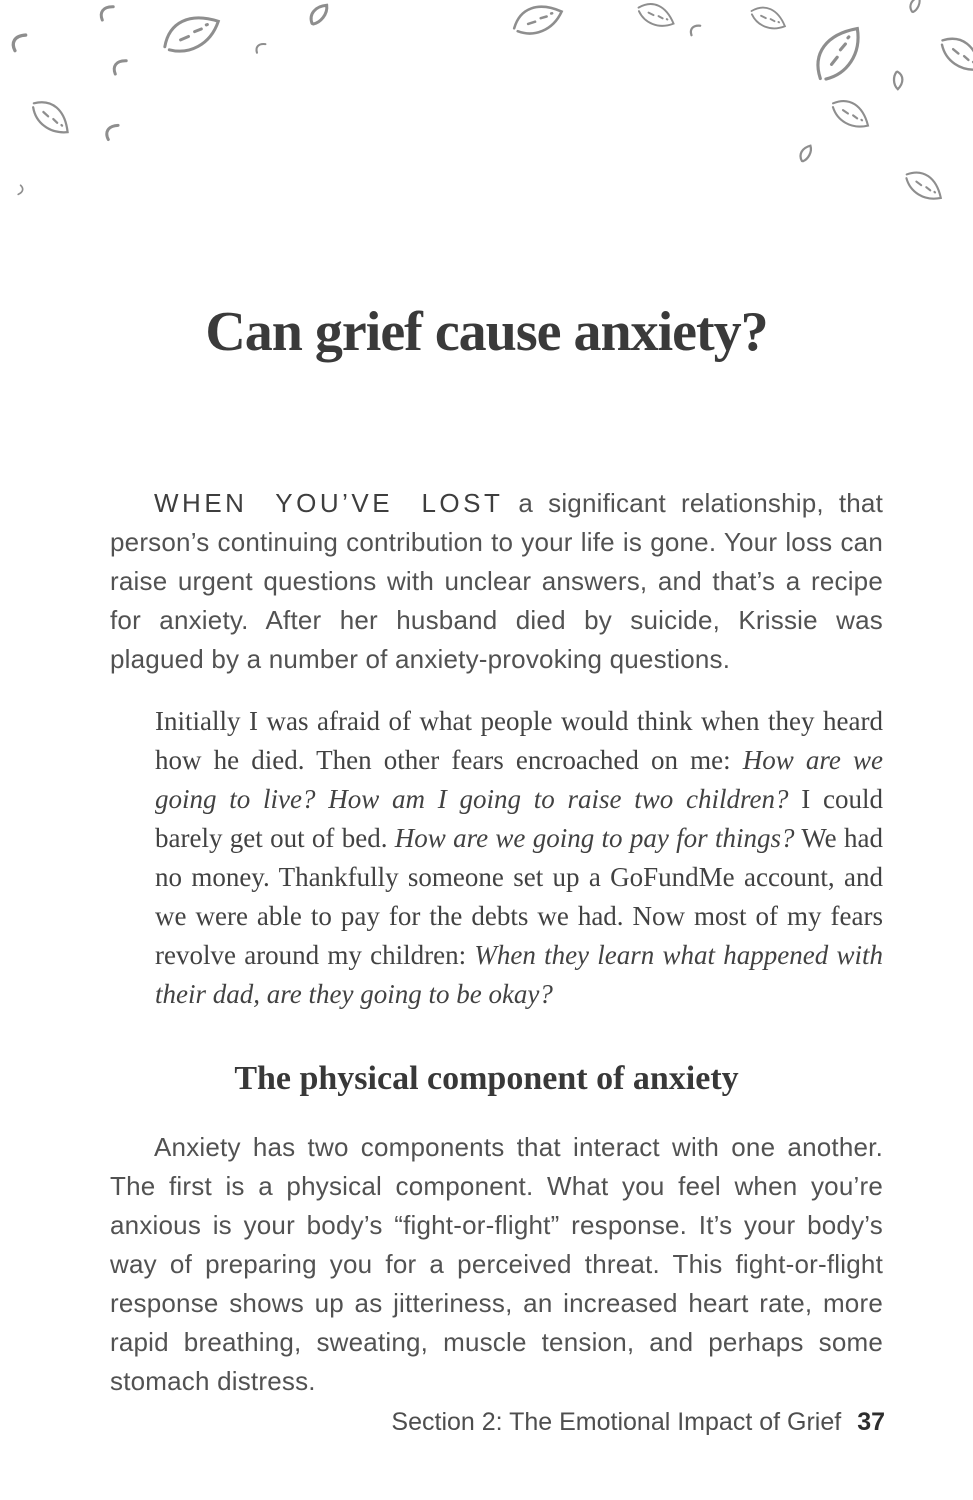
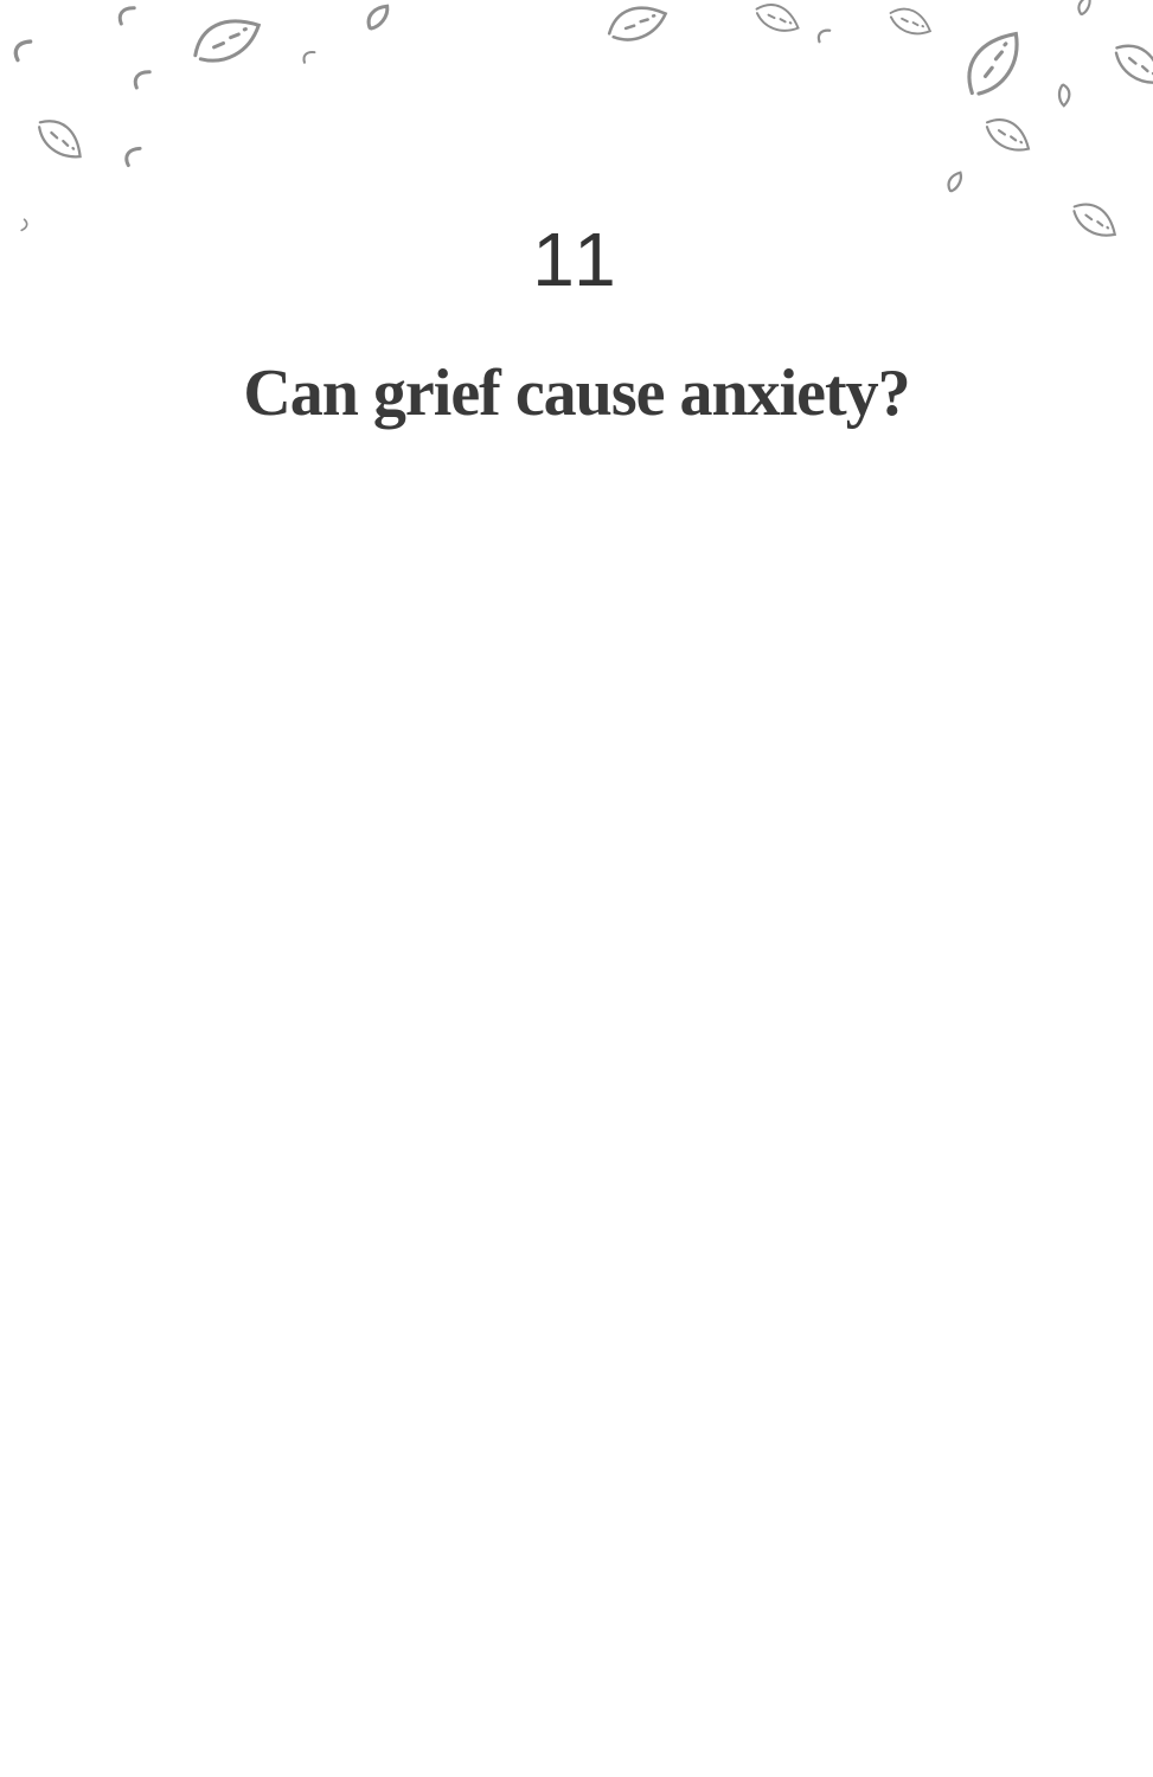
+ 11
  Can grief cause anxiety?
- WHEN YOU’VE LOST a significant relationship, that person’s continuing contribution to your life is gone. Your loss can raise urgent questions with unclear answers, and that’s a recipe for anxiety. After her husband died by suicide, Krissie was plagued by a number of anxiety-provoking questions.
- Initially I was afraid of what people would think when they heard how he died. Then other fears encroached on me: How are we going to live? How am I going to raise two children? I could barely get out of bed. How are we going to pay for things? We had no money. Thankfully someone set up a GoFundMe account, and we were able to pay for the debts we had. Now most of my fears revolve around my children: When they learn what happened with their dad, are they going to be okay?
- The physical component of anxiety
- Anxiety has two components that interact with one another. The first is a physical component. What you feel when you’re anxious is your body’s “fight-or-flight” response. It’s your body’s way of preparing you for a perceived threat. This fight-or-flight response shows up as jitteriness, an increased heart rate, more rapid breathing, sweating, muscle tension, and perhaps some stomach distress.
- Section 2: The Emotional Impact of Grief 37
